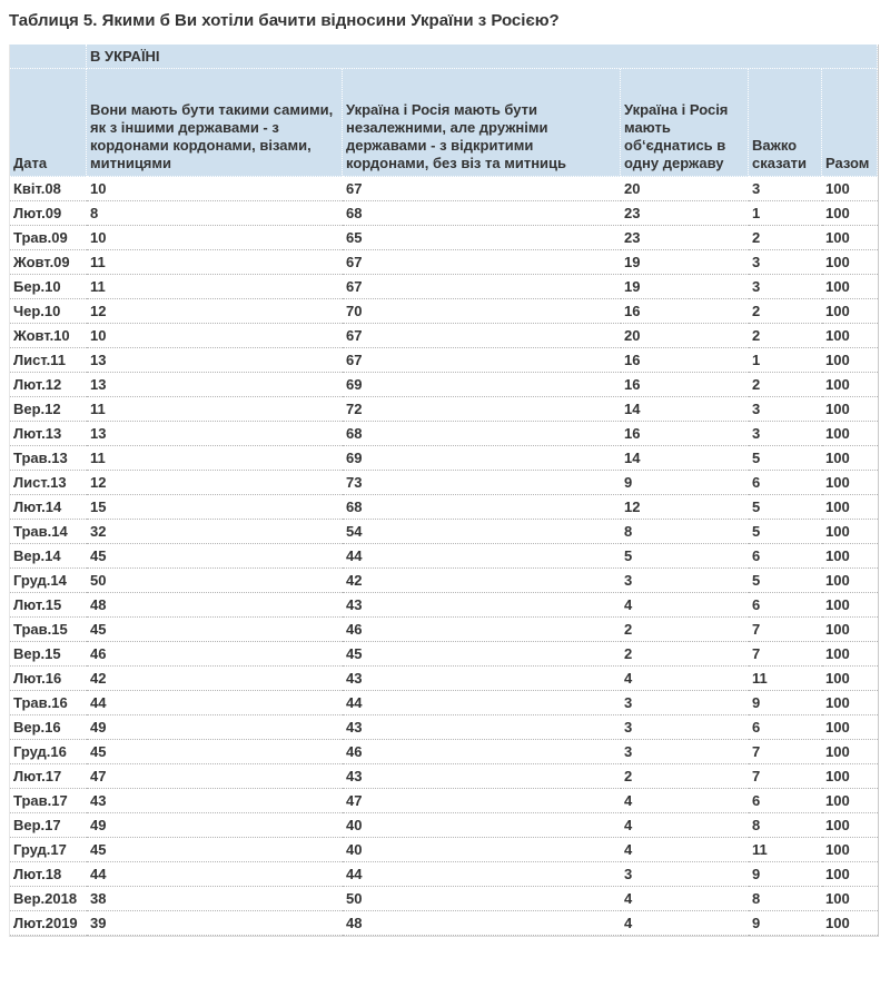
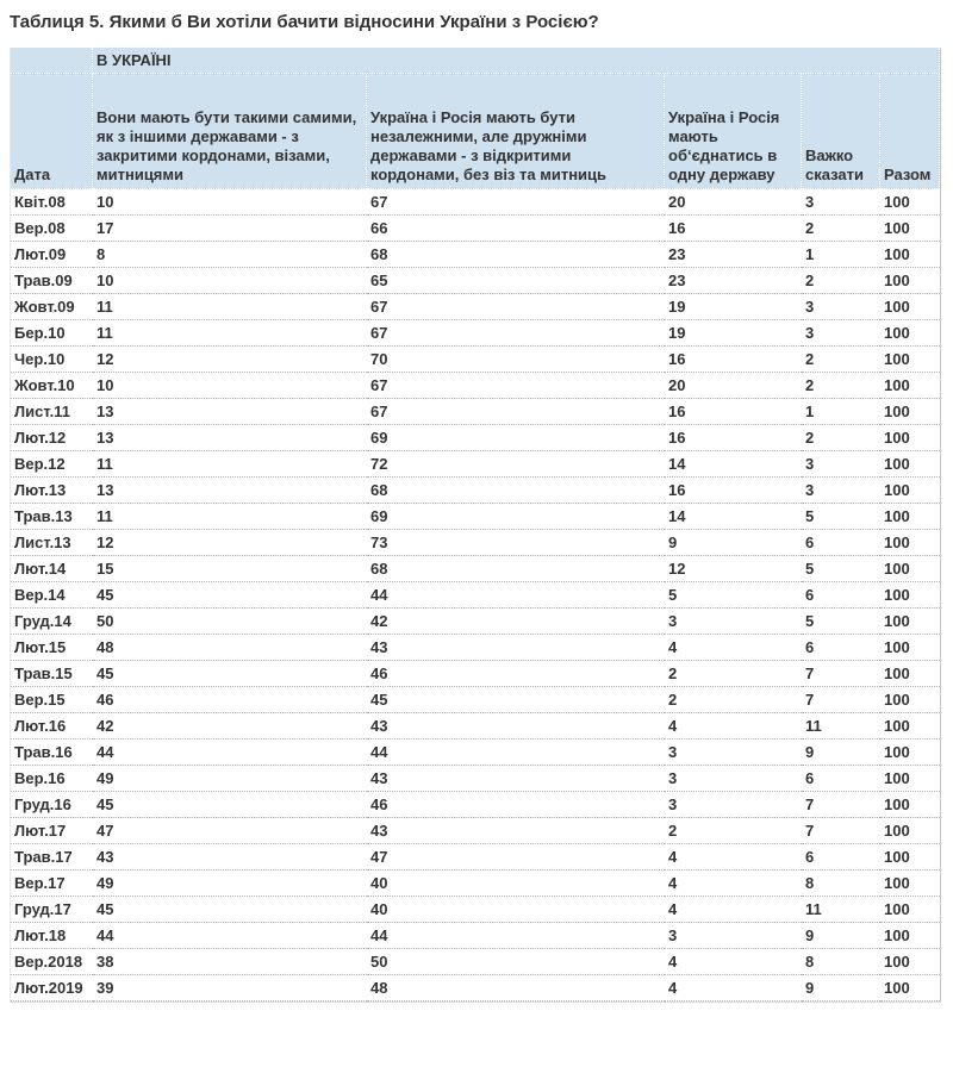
  Таблиця 5. Якими б Ви хотіли бачити відносини України з Росією?
  	В УКРАЇНІ
- Дата	Вони мають бути такими самими, як з іншими державами - з кордонами кордонами, візами, митницями	Україна і Росія мають бути незалежними, але дружніми державами - з відкритими кордонами, без віз та митниць	Україна і Росія мають об‘єднатись в одну державу	Важко сказати	Разом
+ Дата	Вони мають бути такими самими, як з іншими державами - з закритими кордонами, візами, митницями	Україна і Росія мають бути незалежними, але дружніми державами - з відкритими кордонами, без віз та митниць	Україна і Росія мають об‘єднатись в одну державу	Важко сказати	Разом
  Квіт.08	10	67	20	3	100
+ Вер.08	17	66	16	2	100
  Лют.09	8	68	23	1	100
  Трав.09	10	65	23	2	100
  Жовт.09	11	67	19	3	100
  Бер.10	11	67	19	3	100
  Чер.10	12	70	16	2	100
  Жовт.10	10	67	20	2	100
  Лист.11	13	67	16	1	100
  Лют.12	13	69	16	2	100
  Вер.12	11	72	14	3	100
  Лют.13	13	68	16	3	100
  Трав.13	11	69	14	5	100
  Лист.13	12	73	9	6	100
  Лют.14	15	68	12	5	100
- Трав.14	32	54	8	5	100
  Вер.14	45	44	5	6	100
  Груд.14	50	42	3	5	100
  Лют.15	48	43	4	6	100
  Трав.15	45	46	2	7	100
  Вер.15	46	45	2	7	100
  Лют.16	42	43	4	11	100
  Трав.16	44	44	3	9	100
  Вер.16	49	43	3	6	100
  Груд.16	45	46	3	7	100
  Лют.17	47	43	2	7	100
  Трав.17	43	47	4	6	100
  Вер.17	49	40	4	8	100
  Груд.17	45	40	4	11	100
  Лют.18	44	44	3	9	100
  Вер.2018	38	50	4	8	100
  Лют.2019	39	48	4	9	100
